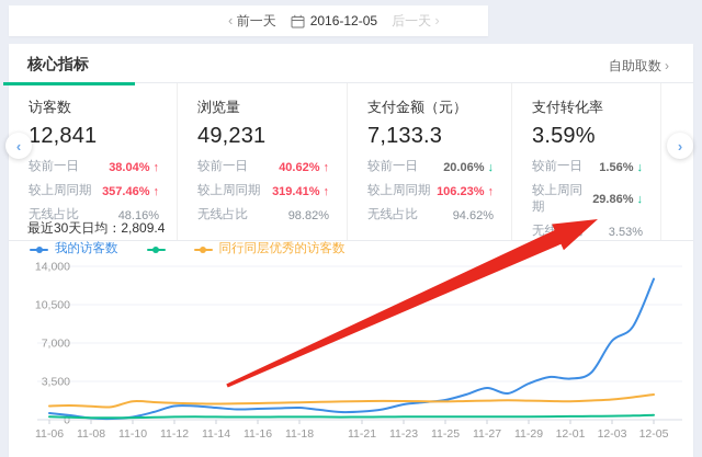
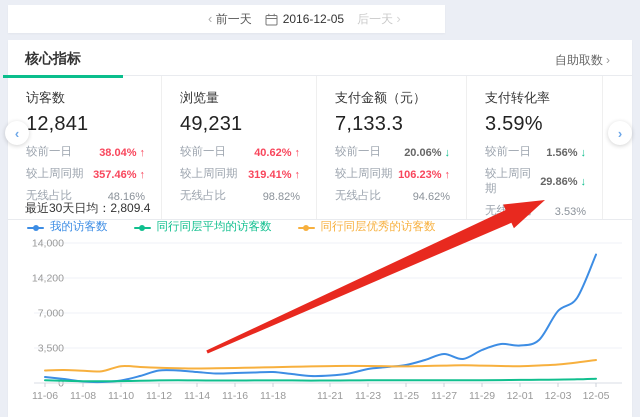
  ‹ 前一天
  2016-12-05
  后一天 ›
  核心指标
  自助取数 ›
  访客数
  12,841
  较前一日
  38.04%
  ↑
  较上周同期
  357.46%
  ↑
  无线占比
  48.16%
  浏览量
  49,231
  较前一日
  40.62%
  ↑
  较上周同期
  319.41%
  ↑
  无线占比
  98.82%
  支付金额（元）
  7,133.3
  较前一日
  20.06%
  ↓
  较上周同期
  106.23%
  ↑
  无线占比
  94.62%
  支付转化率
  3.59%
  较前一日
  1.56%
  ↓
  较上周同期
  29.86%
  ↓
  3.53%
  最近30天日均：2,809.4
  我的访客数
+ 同行同层平均的访客数
  同行同层优秀的访客数
  3,500
  7,000
- 10,500
+ 14,200
  14,000
  11-06
  11-08
  11-10
  11-12
  11-14
  11-16
  11-18
  11-21
  11-23
  11-25
  11-27
  11-29
  12-01
  12-03
  12-05
  ‹
  ›
